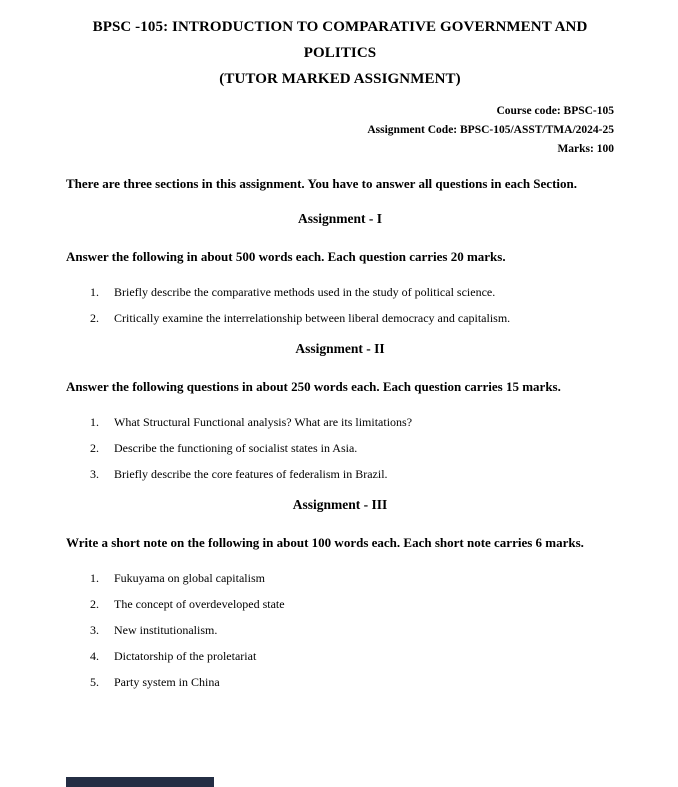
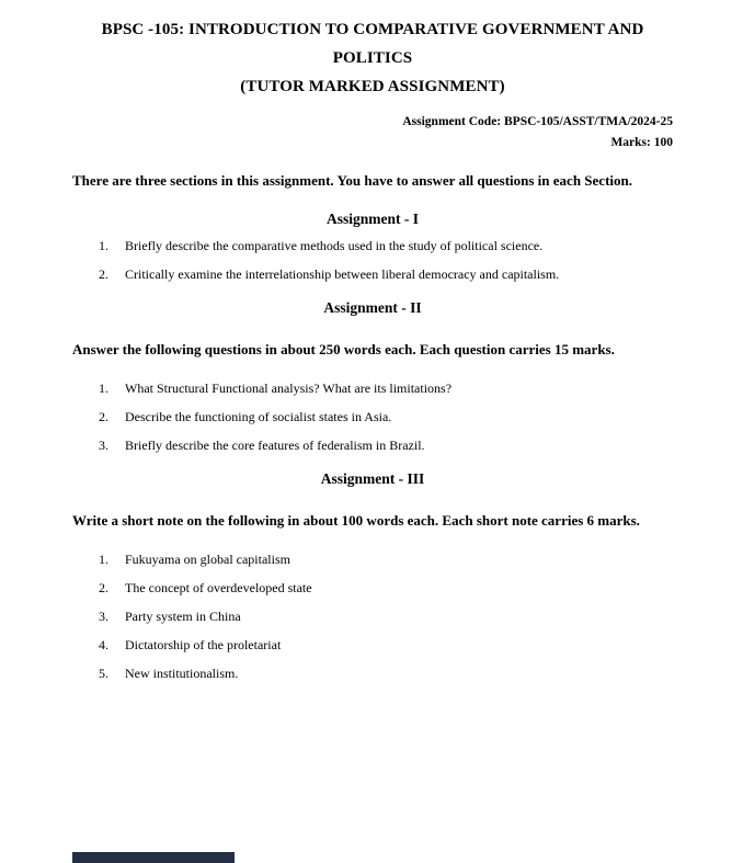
  BPSC -105: INTRODUCTION TO COMPARATIVE GOVERNMENT AND POLITICS
  (TUTOR MARKED ASSIGNMENT)
- Course code: BPSC-105
  Assignment Code: BPSC-105/ASST/TMA/2024-25
  Marks: 100
  There are three sections in this assignment. You have to answer all questions in each Section.
  Assignment - I
- Answer the following in about 500 words each. Each question carries 20 marks.
  1.
  Briefly describe the comparative methods used in the study of political science.
  2.
  Critically examine the interrelationship between liberal democracy and capitalism.
  Assignment - II
  Answer the following questions in about 250 words each. Each question carries 15 marks.
  1.
  What Structural Functional analysis? What are its limitations?
  2.
  Describe the functioning of socialist states in Asia.
  3.
  Briefly describe the core features of federalism in Brazil.
  Assignment - III
  Write a short note on the following in about 100 words each. Each short note carries 6 marks.
  1.
  Fukuyama on global capitalism
  2.
  The concept of overdeveloped state
  3.
- New institutionalism.
+ Party system in China
  4.
  Dictatorship of the proletariat
  5.
- Party system in China
+ New institutionalism.
